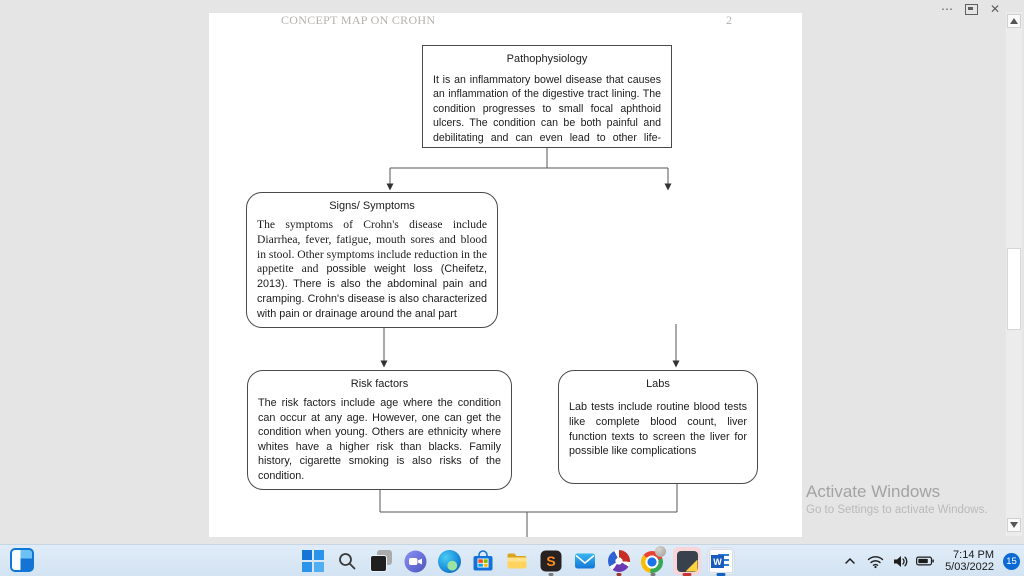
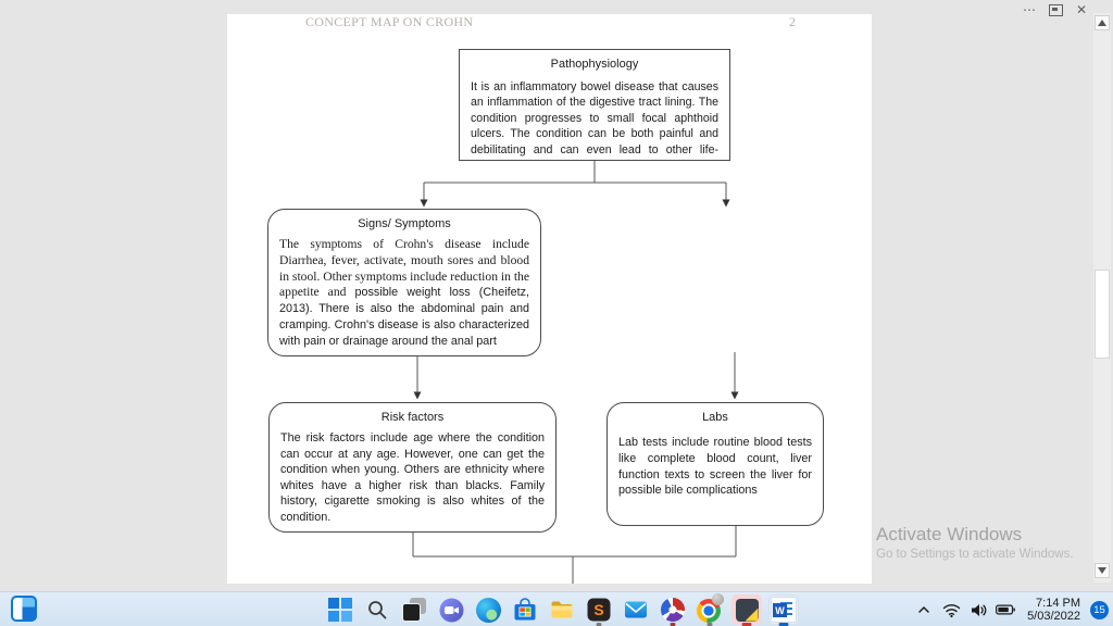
  ⋯
  ✕
  CONCEPT MAP ON CROHN
  2
  Pathophysiology
  It is an inflammatory bowel disease that causes an inflammation of the digestive tract lining. The condition progresses to small focal aphthoid ulcers. The condition can be both painful and debilitating and can even lead to other life-
  Signs/ Symptoms
- The symptoms of Crohn's disease include Diarrhea, fever, fatigue, mouth sores and blood in stool. Other symptoms include reduction in the appetite and possible weight loss (Cheifetz, 2013). There is also the abdominal pain and cramping. Crohn's disease is also characterized with pain or drainage around the anal part
+ The symptoms of Crohn's disease include Diarrhea, fever, activate, mouth sores and blood in stool. Other symptoms include reduction in the appetite and possible weight loss (Cheifetz, 2013). There is also the abdominal pain and cramping. Crohn's disease is also characterized with pain or drainage around the anal part
  Risk factors
- The risk factors include age where the condition can occur at any age. However, one can get the condition when young. Others are ethnicity where whites have a higher risk than blacks. Family history, cigarette smoking is also risks of the condition.
+ The risk factors include age where the condition can occur at any age. However, one can get the condition when young. Others are ethnicity where whites have a higher risk than blacks. Family history, cigarette smoking is also whites of the condition.
  Labs
- Lab tests include routine blood tests like complete blood count, liver function texts to screen the liver for possible like complications
+ Lab tests include routine blood tests like complete blood count, liver function texts to screen the liver for possible bile complications
  Activate Windows
  Go to Settings to activate Windows.
  S
  W
  7:14 PM
  5/03/2022
  15
